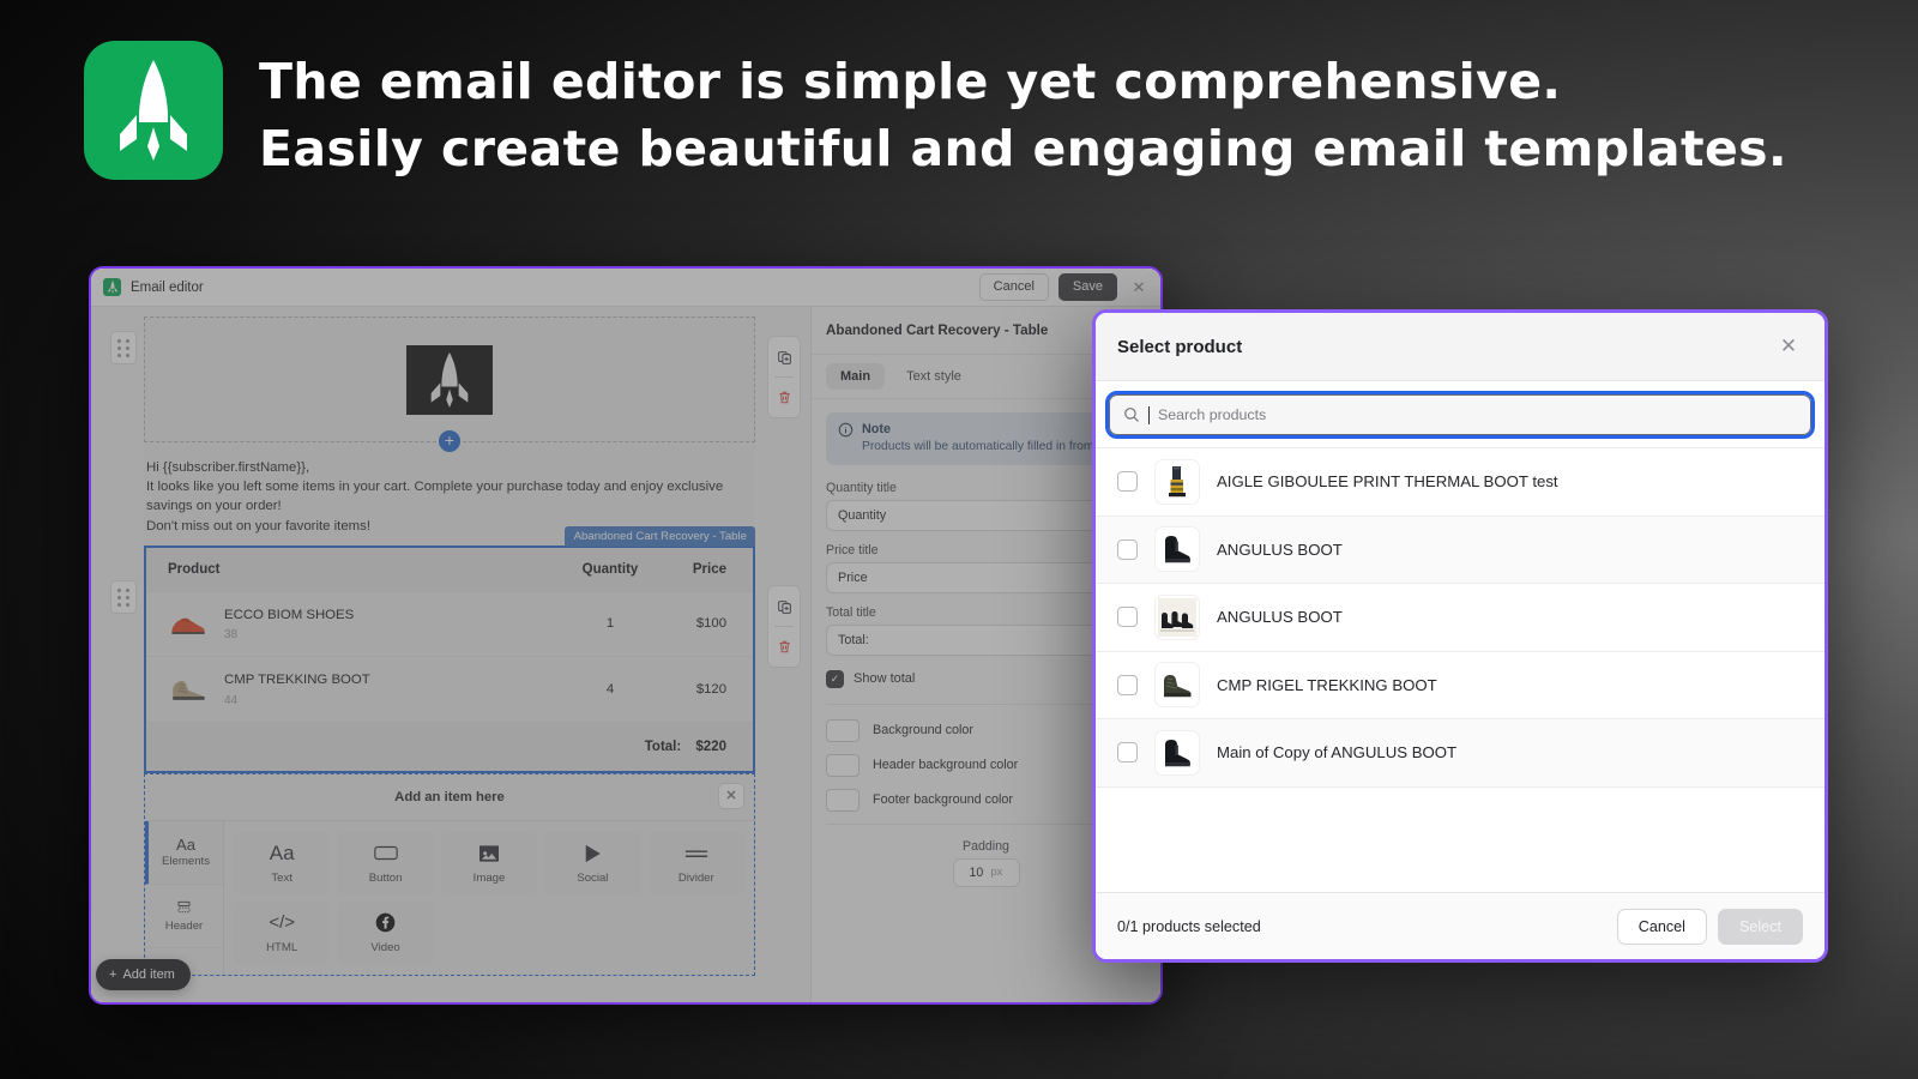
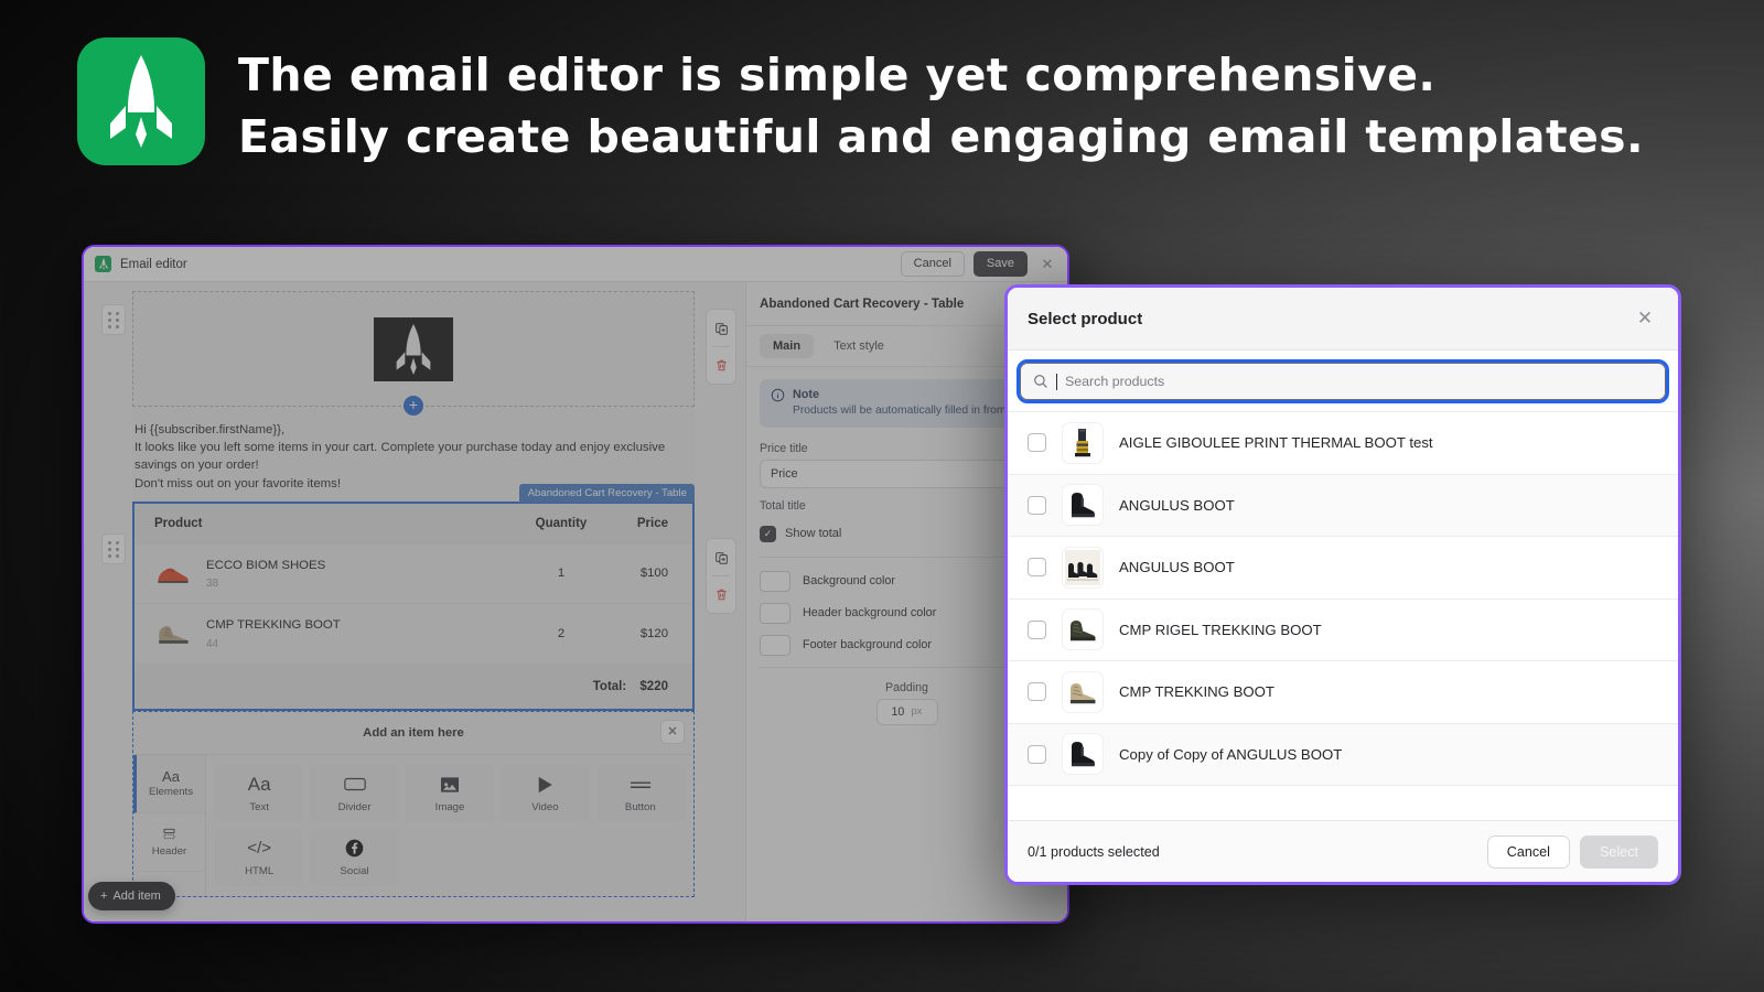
  The email editor is simple yet comprehensive.
  Easily create beautiful and engaging email templates.
  Email editor
  Cancel
  Save
  ✕
  +
  Hi {{subscriber.firstName}},
  It looks like you left some items in your cart. Complete your purchase today and enjoy exclusive savings on your order!
  Don't miss out on your favorite items!
  Abandoned Cart Recovery - Table
  Product	Quantity	Price
  ECCO BIOM SHOES 38	1	$100
- CMP TREKKING BOOT 44	4	$120
+ CMP TREKKING BOOT 44	2	$120
  Total: $220
  Add an item here
  ✕
  Aa
  Elements
  Header
  Aa
  Text
- Button
+ Divider
  Image
- Social
+ Video
- Divider
+ Button
  </>
  HTML
- Video
+ Social
  +
  Add item
  Abandoned Cart Recovery - Table
  Main
  Text style
  Note
  Products will be automatically filled in from
- Quantity title
- Quantity
  Price title
  Price
  Total title
- Total:
  ✓
  Show total
  Background color
  Header background color
  Footer background color
  Padding
  10
  px
  Select product
  ✕
  Search products
  AIGLE GIBOULEE PRINT THERMAL BOOT test
  ANGULUS BOOT
  ANGULUS BOOT
  CMP RIGEL TREKKING BOOT
+ CMP TREKKING BOOT
- Main of Copy of ANGULUS BOOT
+ Copy of Copy of ANGULUS BOOT
  0/1 products selected
  Cancel
  Select
